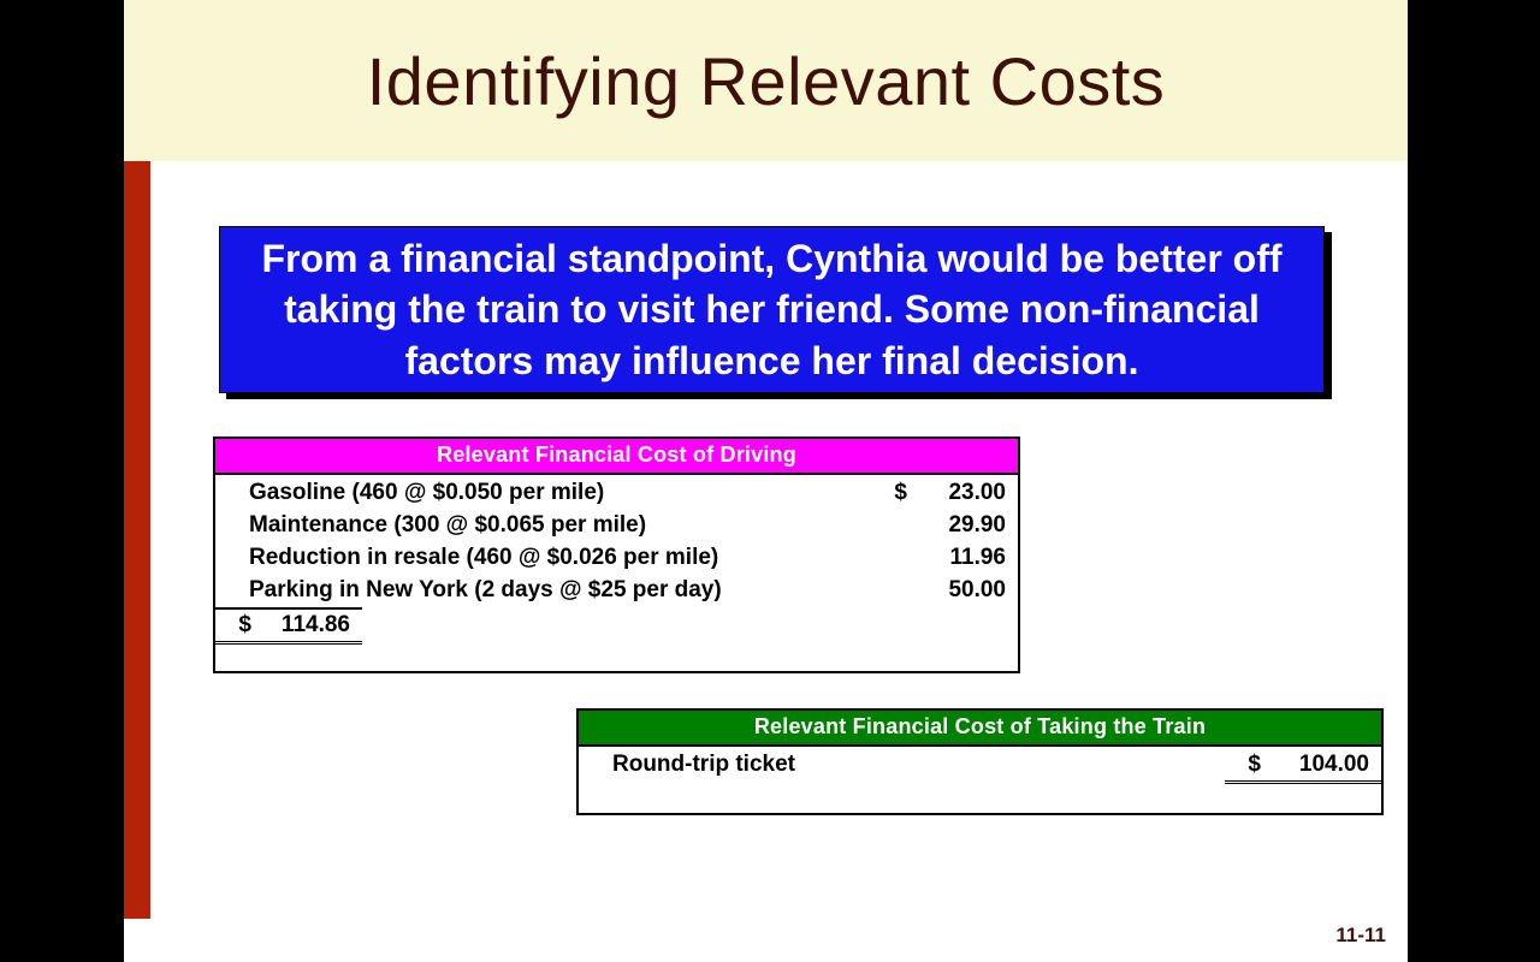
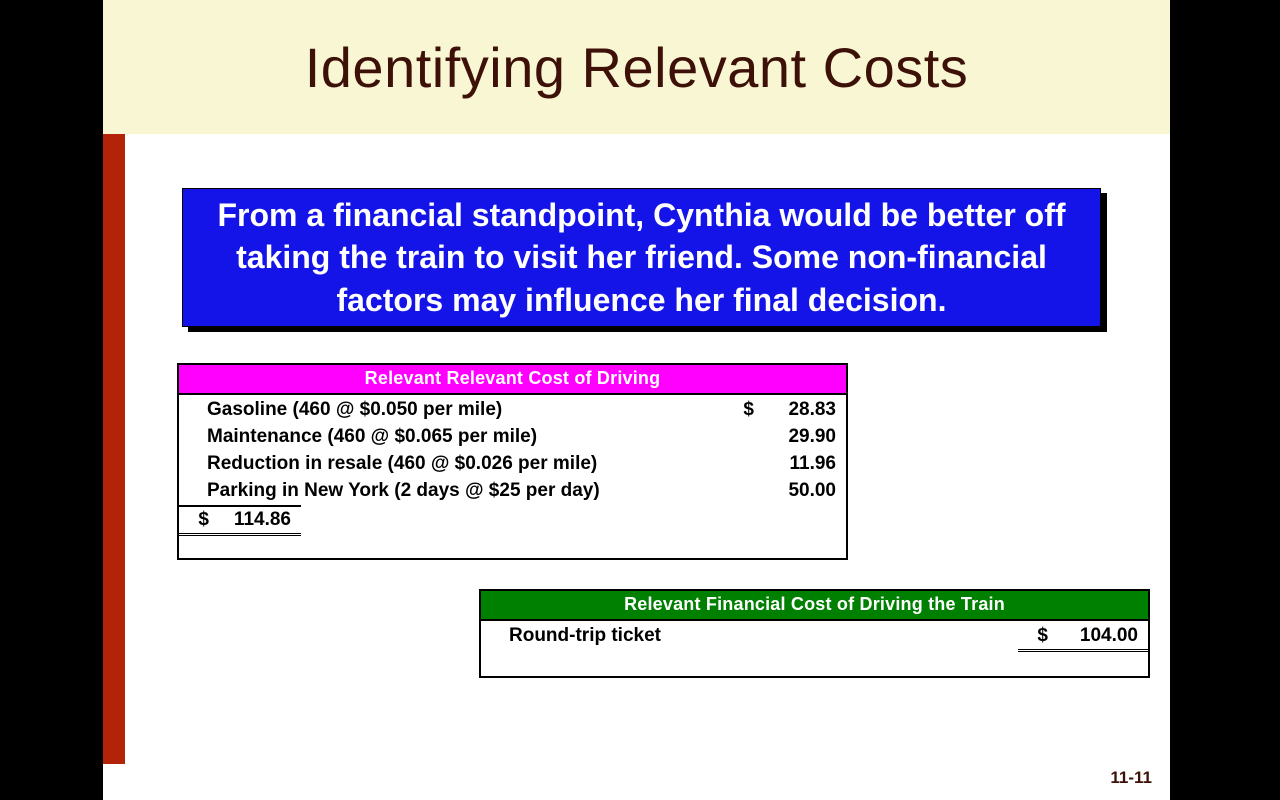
  Identifying Relevant Costs
  From a financial standpoint, Cynthia would be better off taking the train to visit her friend. Some non-financial factors may influence her final decision.
- Relevant Financial Cost of Driving
+ Relevant Relevant Cost of Driving
  Gasoline (460 @ $0.050 per mile)
  $
- 23.00
+ 28.83
- Maintenance (300 @ $0.065 per mile)
+ Maintenance (460 @ $0.065 per mile)
  29.90
  Reduction in resale (460 @ $0.026 per mile)
  11.96
  Parking in New York (2 days @ $25 per day)
  50.00
  $
  114.86
- Relevant Financial Cost of Taking the Train
+ Relevant Financial Cost of Driving the Train
  Round-trip ticket
  $
  104.00
  11-11
